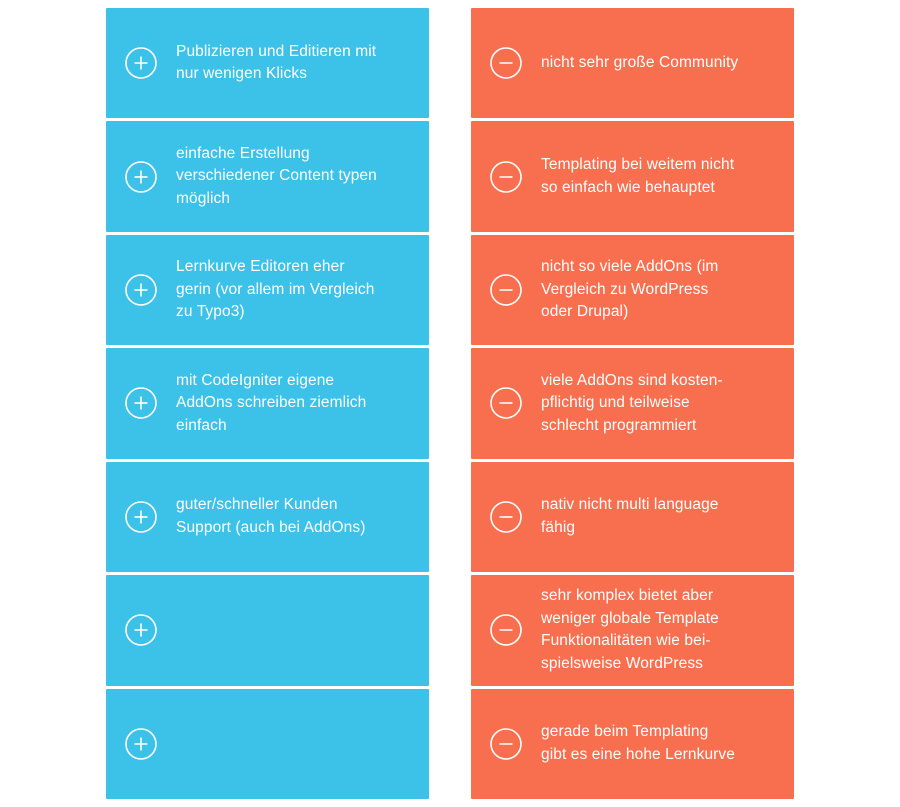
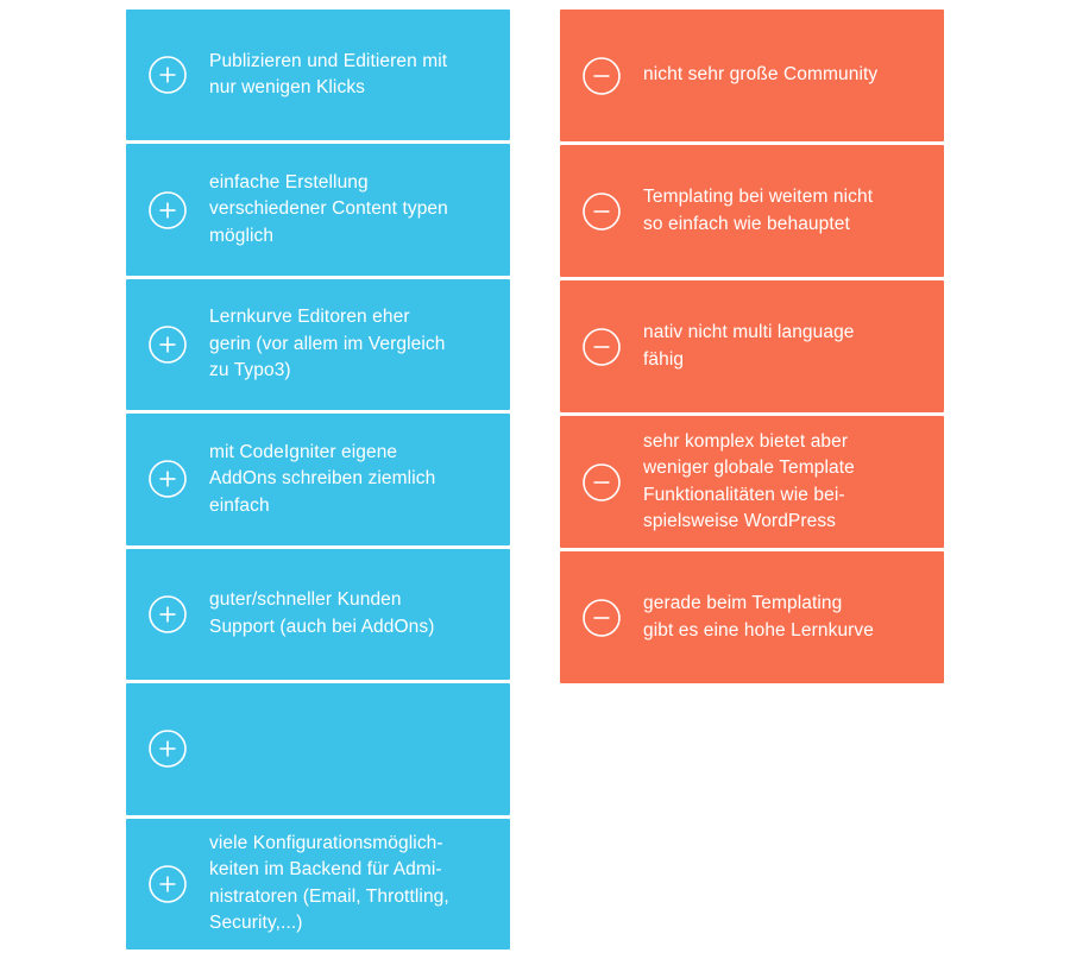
  Publizieren und Editieren mit
  nur wenigen Klicks
  einfache Erstellung
  verschiedener Content typen
  möglich
  Lernkurve Editoren eher
  gerin (vor allem im Vergleich
  zu Typo3)
  mit CodeIgniter eigene
  AddOns schreiben ziemlich
  einfach
  guter/schneller Kunden
  Support (auch bei AddOns)
+ viele Konfigurationsmöglich-
+ keiten im Backend für Admi-
+ nistratoren (Email, Throttling,
+ Security,...)
  nicht sehr große Community
  Templating bei weitem nicht
  so einfach wie behauptet
- nicht so viele AddOns (im
- Vergleich zu WordPress
- oder Drupal)
- viele AddOns sind kosten-
- pflichtig und teilweise
- schlecht programmiert
  nativ nicht multi language
  fähig
  sehr komplex bietet aber
  weniger globale Template
  Funktionalitäten wie bei-
  spielsweise WordPress
  gerade beim Templating
  gibt es eine hohe Lernkurve
